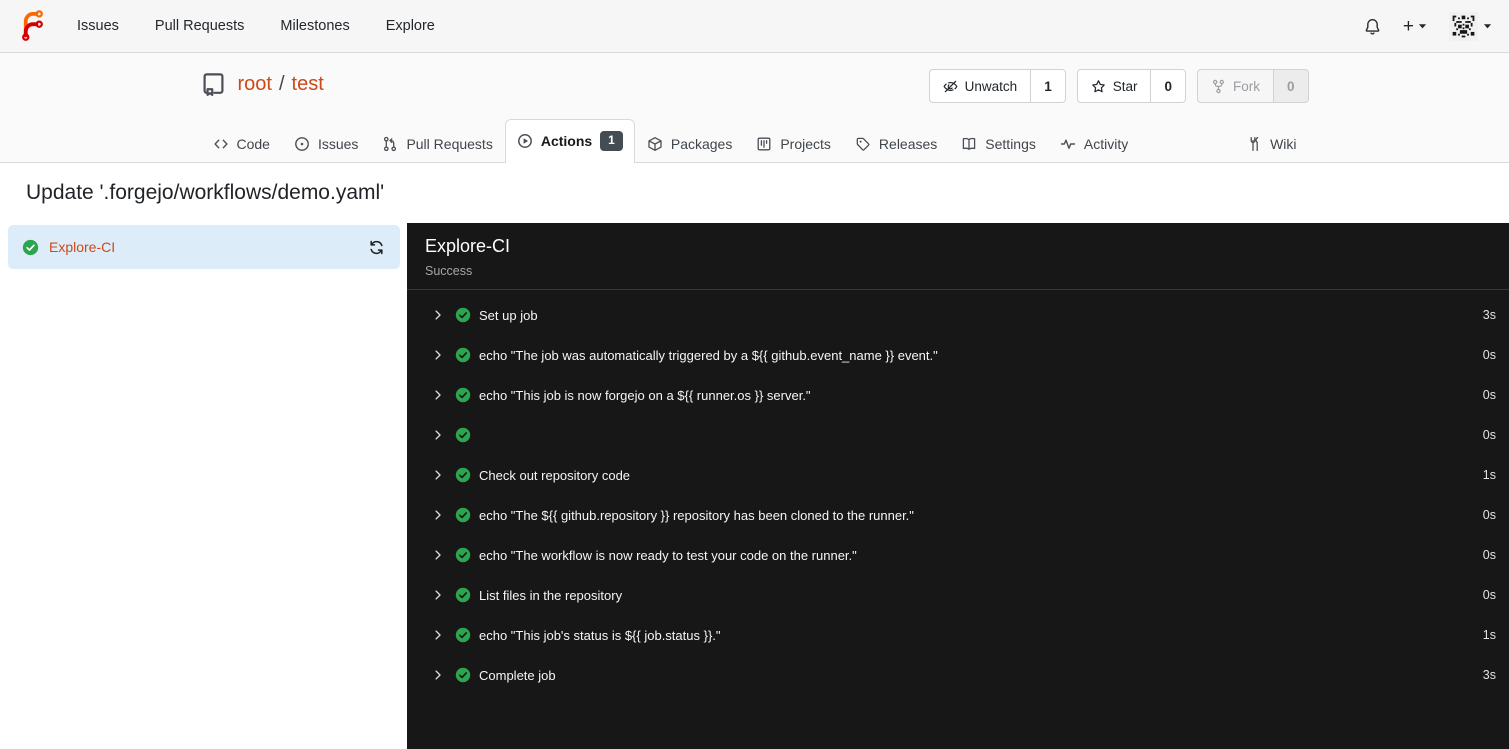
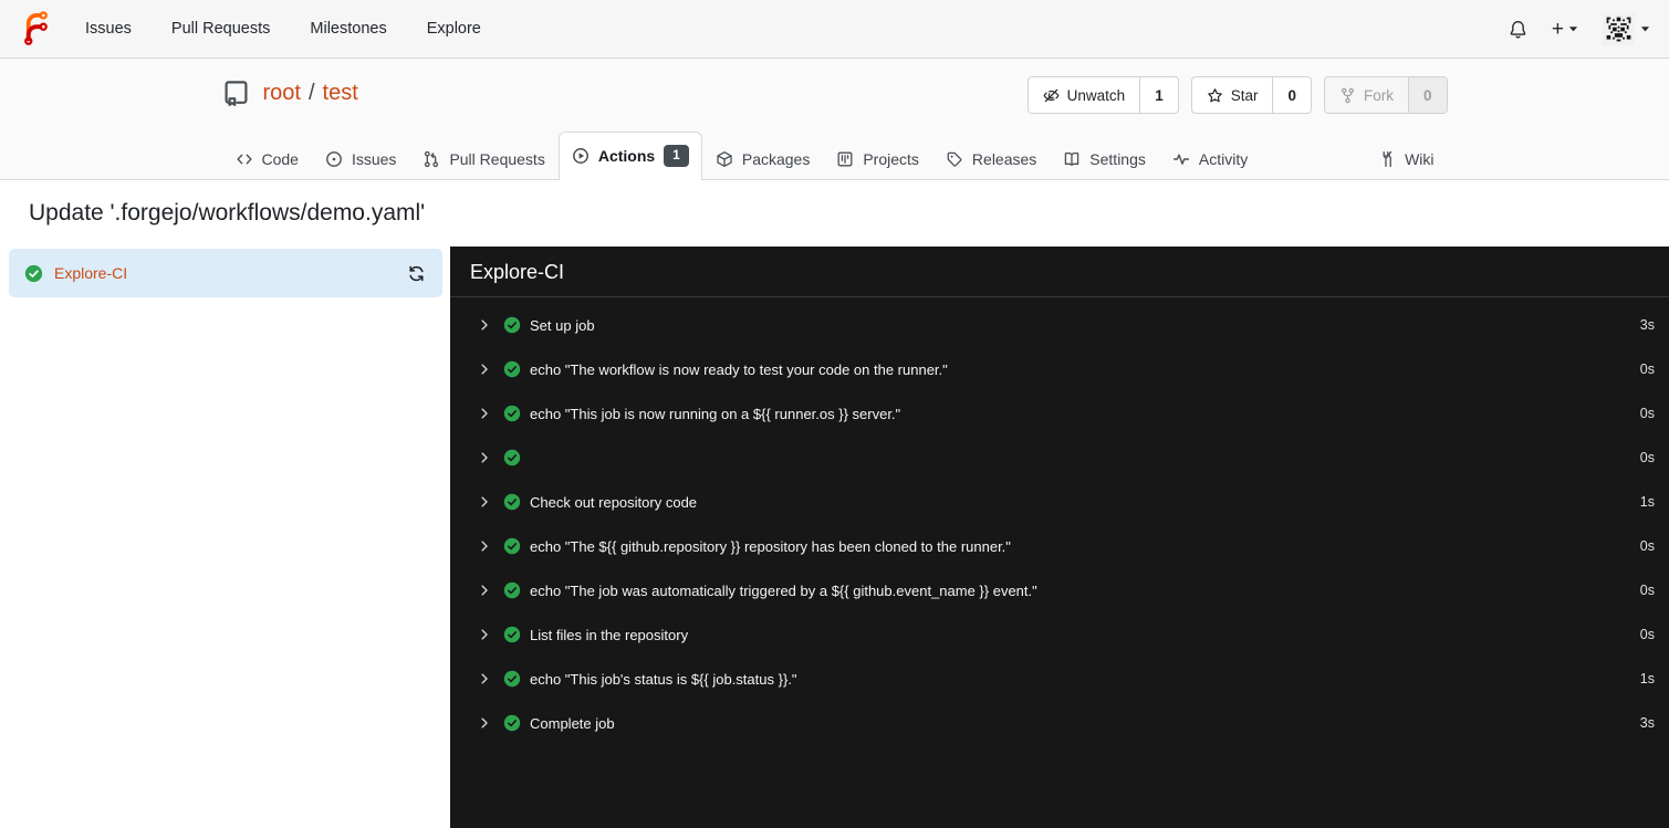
  Issues
  Pull Requests
  Milestones
  Explore
  +
  root
  /
  test
  Unwatch
  1
  Star
  0
  Fork
  0
  Code
  Issues
  Pull Requests
  Actions
  1
  Packages
  Projects
  Releases
  Settings
  Activity
  Wiki
  Update '.forgejo/workflows/demo.yaml'
  Explore-CI
  Explore-CI
- Success
  Set up job
  3s
- echo "The job was automatically triggered by a ${{ github.event_name }} event."
+ echo "The workflow is now ready to test your code on the runner."
  0s
- echo "This job is now forgejo on a ${{ runner.os }} server."
+ echo "This job is now running on a ${{ runner.os }} server."
  0s
  0s
  Check out repository code
  1s
  echo "The ${{ github.repository }} repository has been cloned to the runner."
  0s
- echo "The workflow is now ready to test your code on the runner."
+ echo "The job was automatically triggered by a ${{ github.event_name }} event."
  0s
  List files in the repository
  0s
  echo "This job's status is ${{ job.status }}."
  1s
  Complete job
  3s
